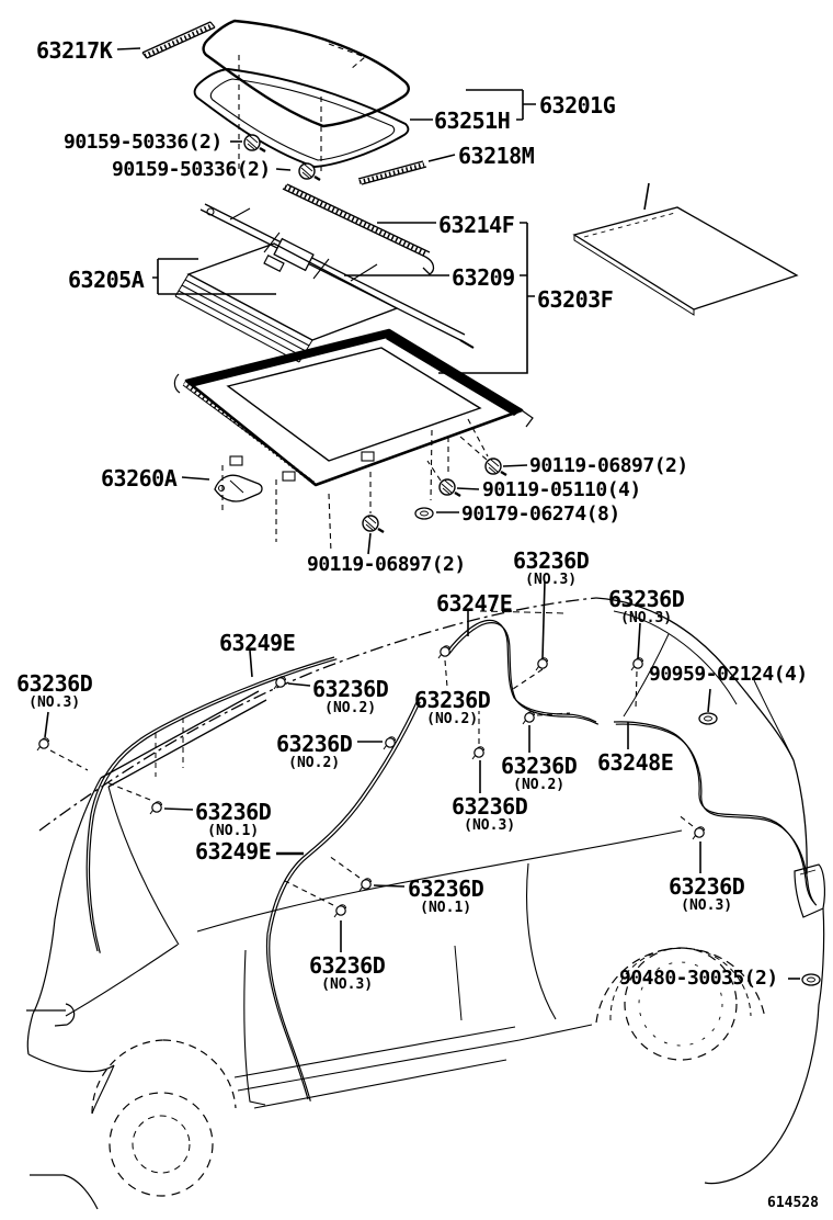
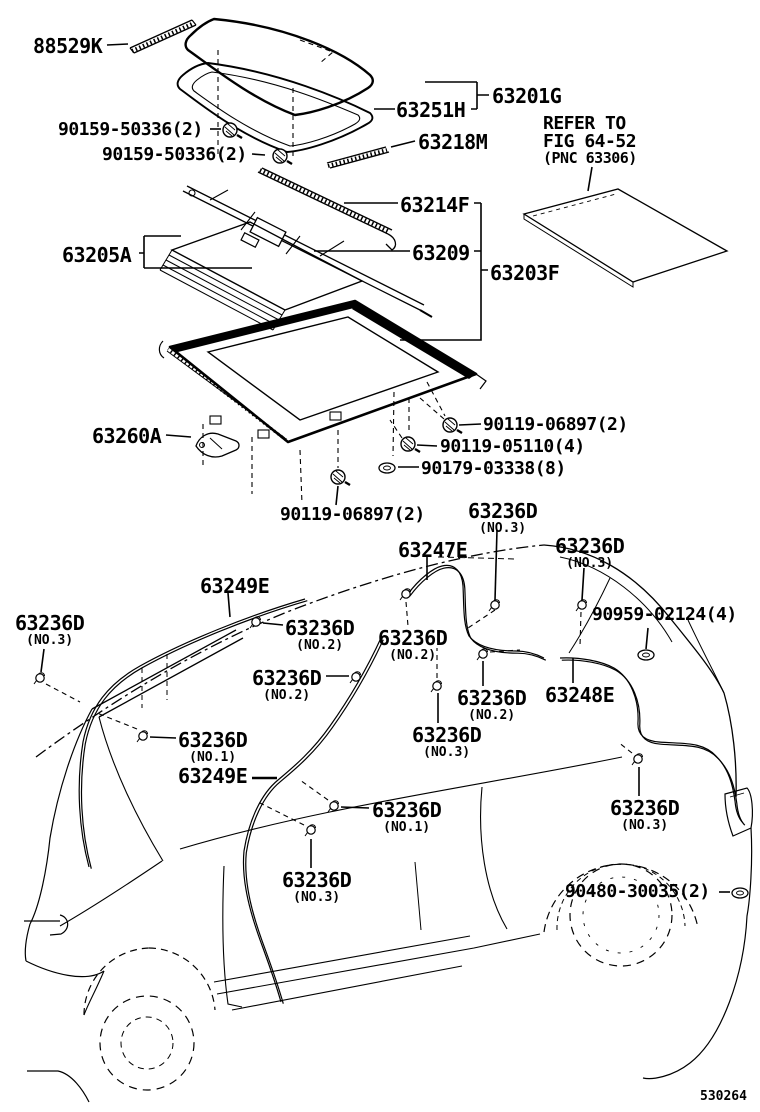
- 63217K
+ 88529K
  90159-50336(2)
  90159-50336(2)
  63251H
  63201G
  63218M
+ REFER TO
+ FIG 64-52
+ (PNC 63306)
  63214F
  63209
  63203F
  63205A
  63260A
  90119-06897(2)
  90119-05110(4)
- 90179-06274(8)
+ 90179-03338(8)
  90119-06897(2)
  63236D
  (NO.3)
  63247E
  63236D
  (NO.3)
  63249E
  63236D
  (NO.3)
  63236D
  (NO.2)
  63236D
  (NO.2)
  90959-02124(4)
  63236D
  (NO.2)
  63236D
  (NO.2)
  63248E
  63236D
  (NO.3)
  63236D
  (NO.1)
  63249E
  63236D
  (NO.1)
  63236D
  (NO.3)
  63236D
  (NO.3)
  90480-30035(2)
- 614528
+ 530264
